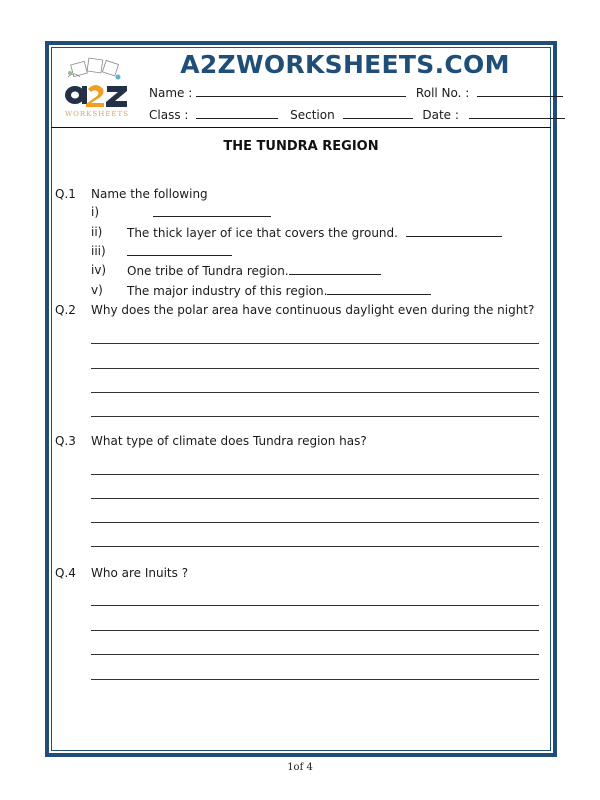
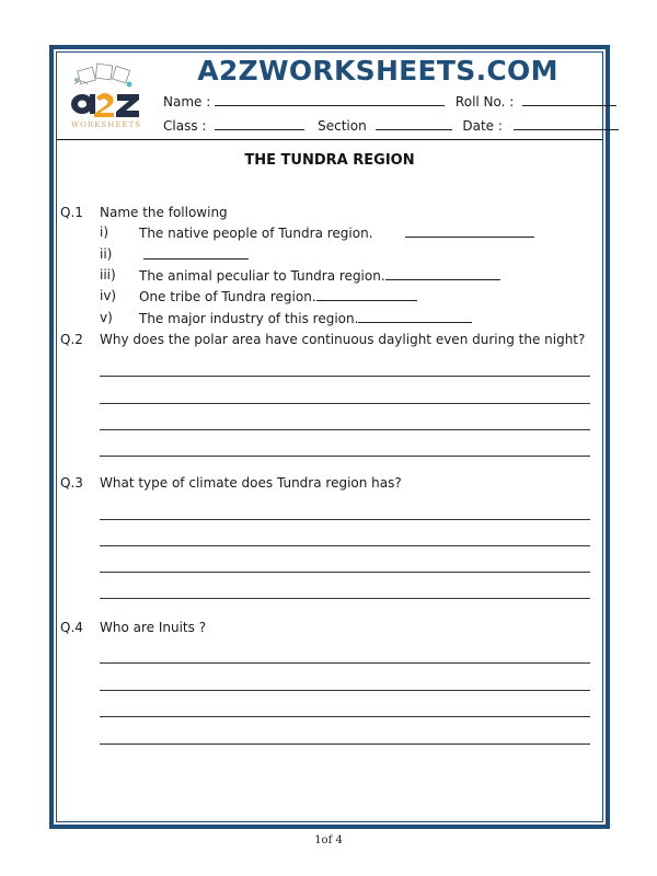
  WORKSHEETS
  A2ZWORKSHEETS.COM
  Name : Roll No. :
  Class : Section Date :
  THE TUNDRA REGION
  Q.1
  Name the following
  i)
+ The native people of Tundra region.
  ii)
- The thick layer of ice that covers the ground.
  iii)
+ The animal peculiar to Tundra region.
  iv)
  One tribe of Tundra region.
  v)
  The major industry of this region.
  Q.2
  Why does the polar area have continuous daylight even during the night?
  Q.3
  What type of climate does Tundra region has?
  Q.4
  Who are Inuits ?
  1of 4
